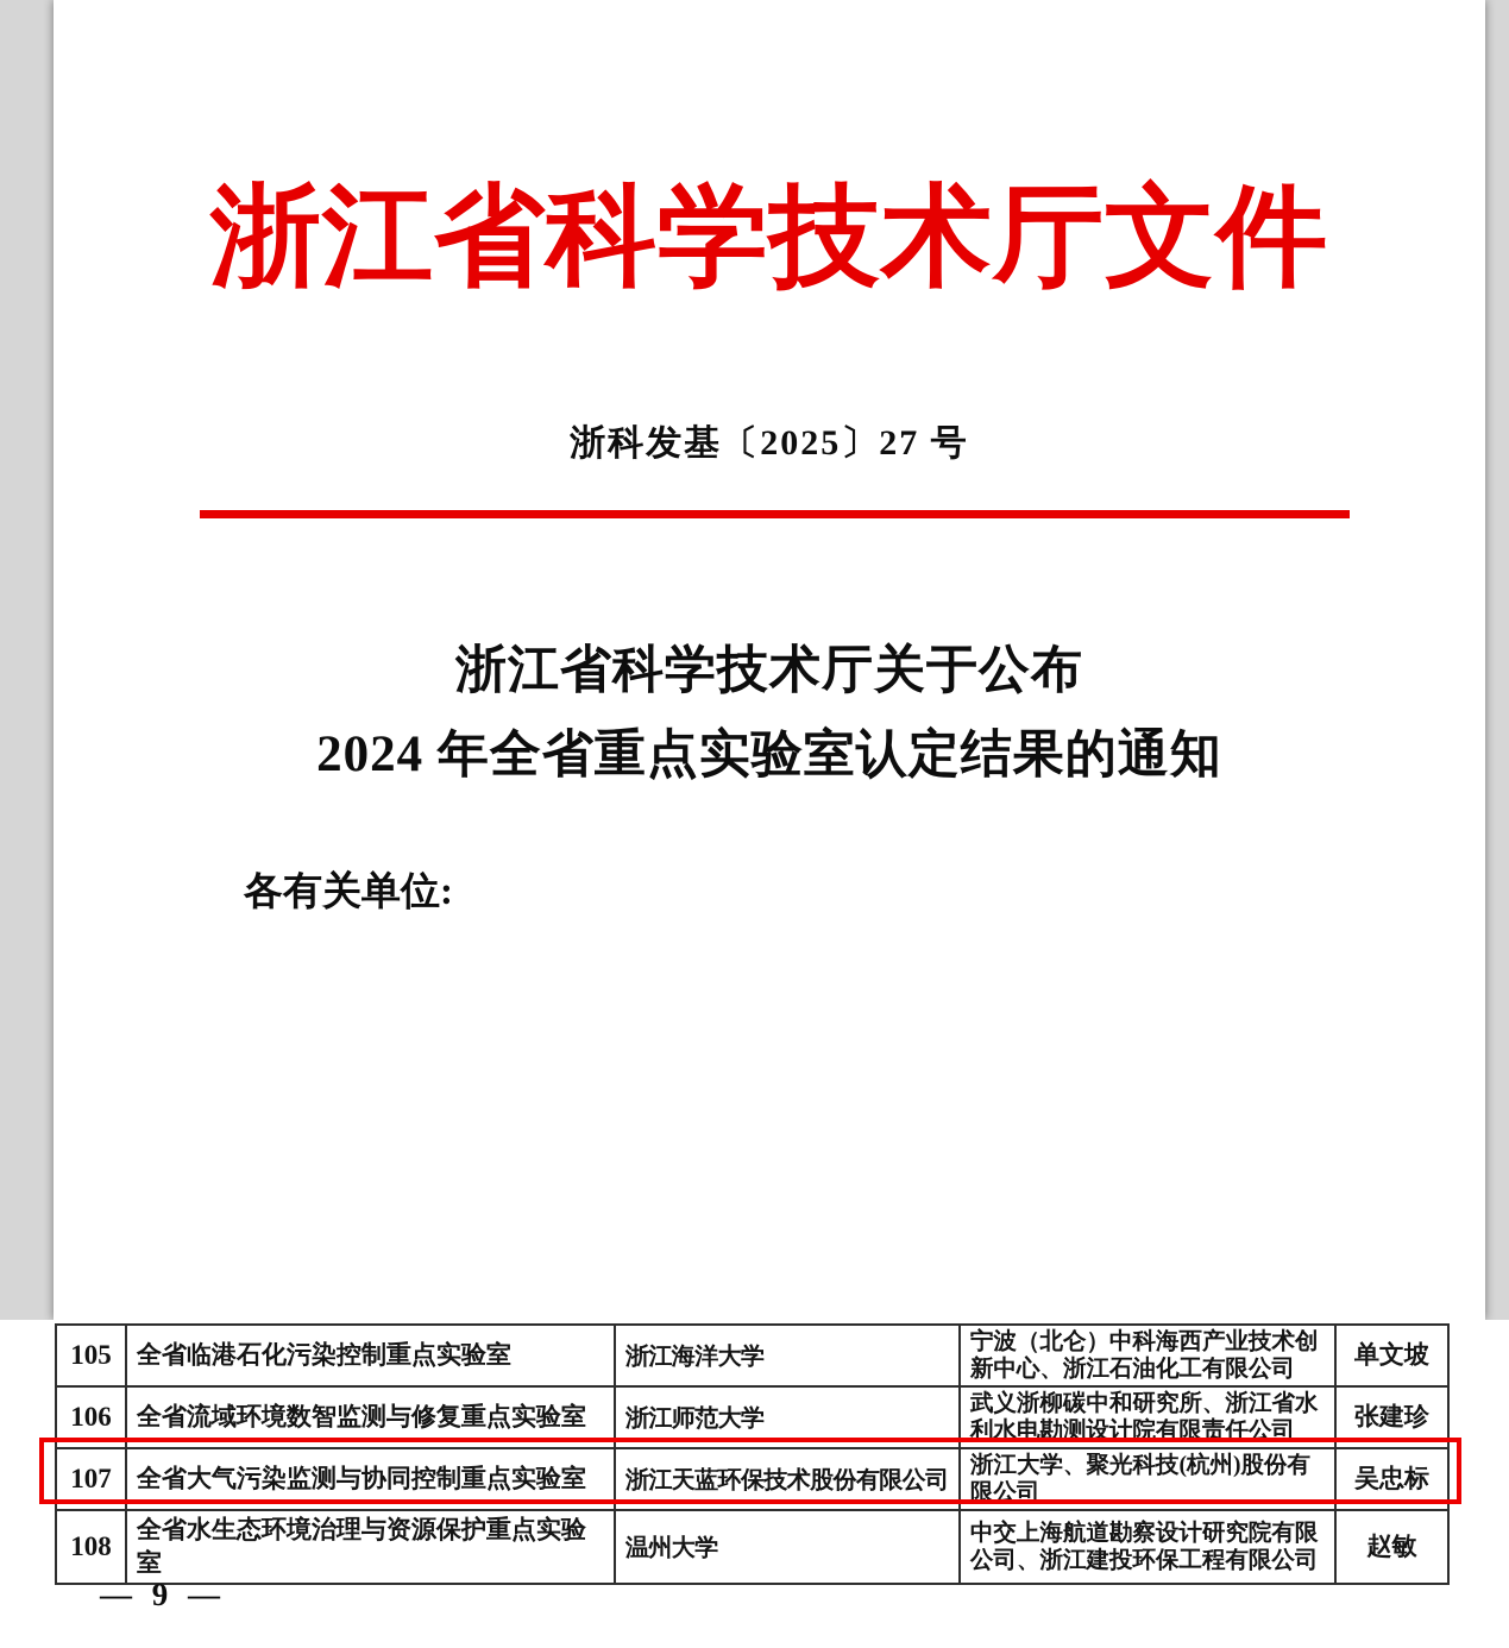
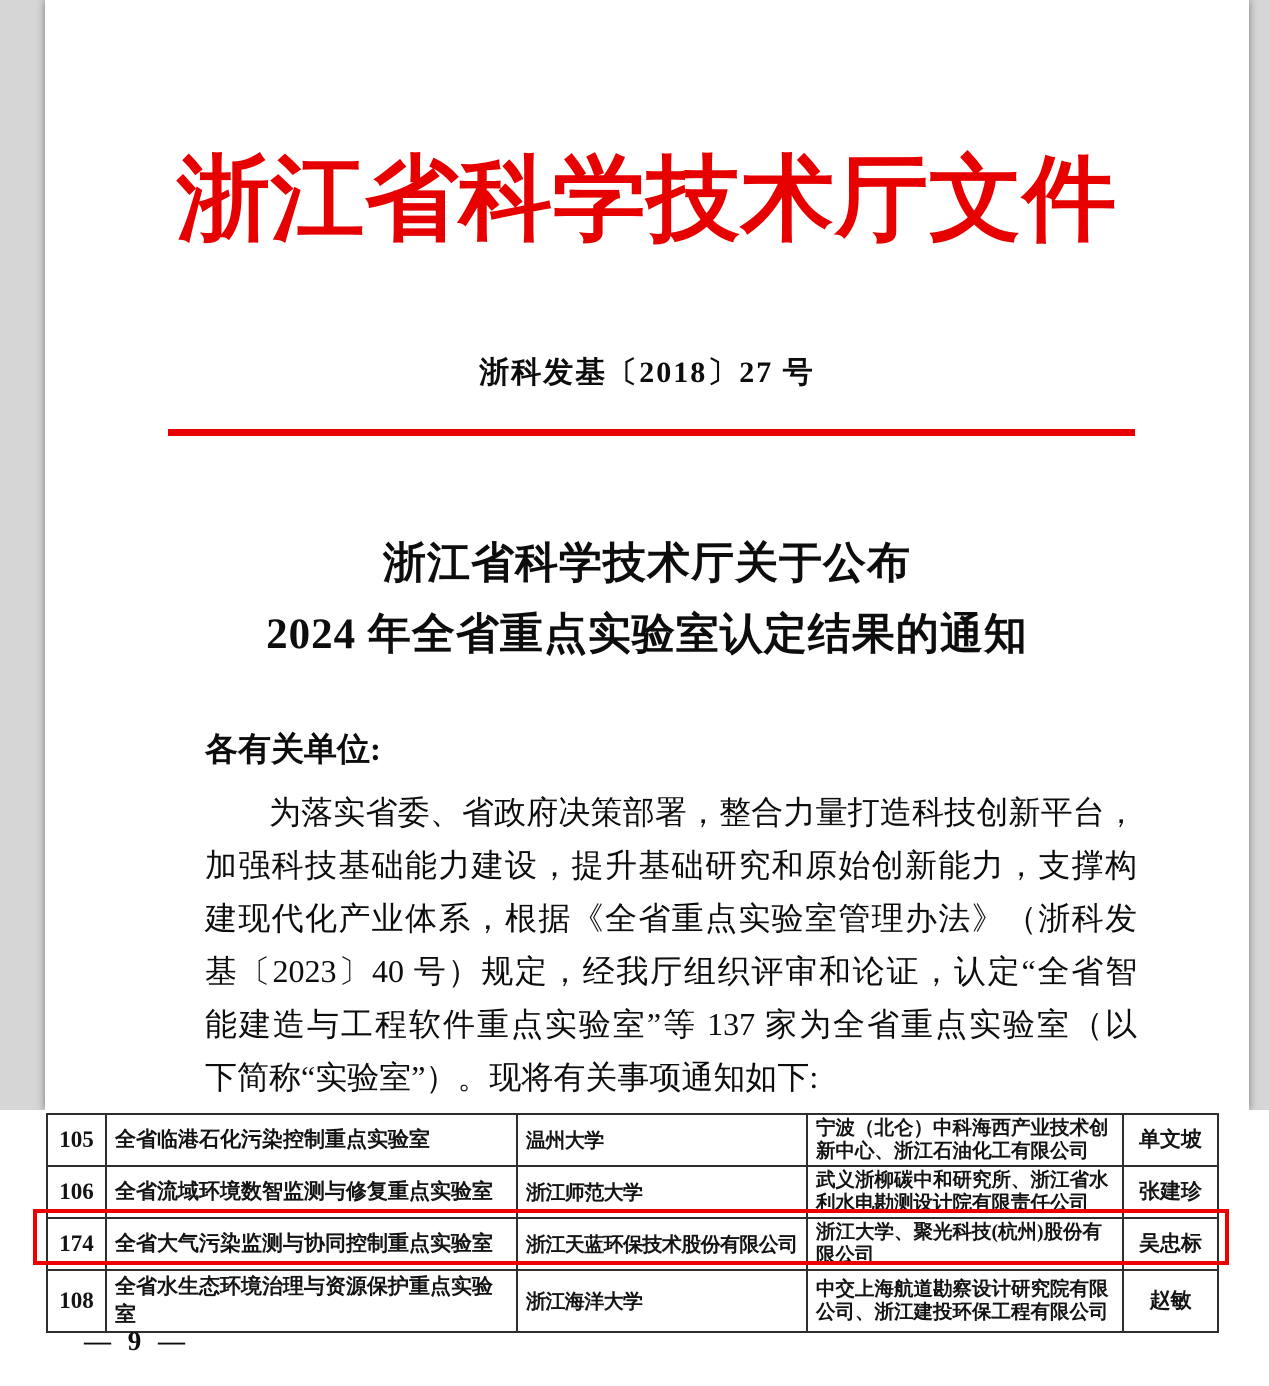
  浙江省科学技术厅文件
- 浙科发基〔2025〕27 号
+ 浙科发基〔2018〕27 号
  浙江省科学技术厅关于公布
  2024 年全省重点实验室认定结果的通知
  各有关单位:
+ 为落实省委、省政府决策部署，整合力量打造科技创新平台，
+ 加强科技基础能力建设，提升基础研究和原始创新能力，支撑构
+ 建现代化产业体系，根据《全省重点实验室管理办法》（浙科发
+ 基〔2023〕40 号）规定，经我厅组织评审和论证，认定“全省智
+ 能建造与工程软件重点实验室”等 137 家为全省重点实验室（以
+ 下简称“实验室”）。现将有关事项通知如下:
- 105	全省临港石化污染控制重点实验室	浙江海洋大学	宁波（北仑）中科海西产业技术创新中心、浙江石油化工有限公司	单文坡
+ 105	全省临港石化污染控制重点实验室	温州大学	宁波（北仑）中科海西产业技术创新中心、浙江石油化工有限公司	单文坡
  106	全省流域环境数智监测与修复重点实验室	浙江师范大学	武义浙柳碳中和研究所、浙江省水利水电勘测设计院有限责任公司	张建珍
- 107	全省大气污染监测与协同控制重点实验室	浙江天蓝环保技术股份有限公司	浙江大学、聚光科技(杭州)股份有限公司	吴忠标
+ 174	全省大气污染监测与协同控制重点实验室	浙江天蓝环保技术股份有限公司	浙江大学、聚光科技(杭州)股份有限公司	吴忠标
- 108	全省水生态环境治理与资源保护重点实验室	温州大学	中交上海航道勘察设计研究院有限公司、浙江建投环保工程有限公司	赵敏
+ 108	全省水生态环境治理与资源保护重点实验室	浙江海洋大学	中交上海航道勘察设计研究院有限公司、浙江建投环保工程有限公司	赵敏
  — 9 —
